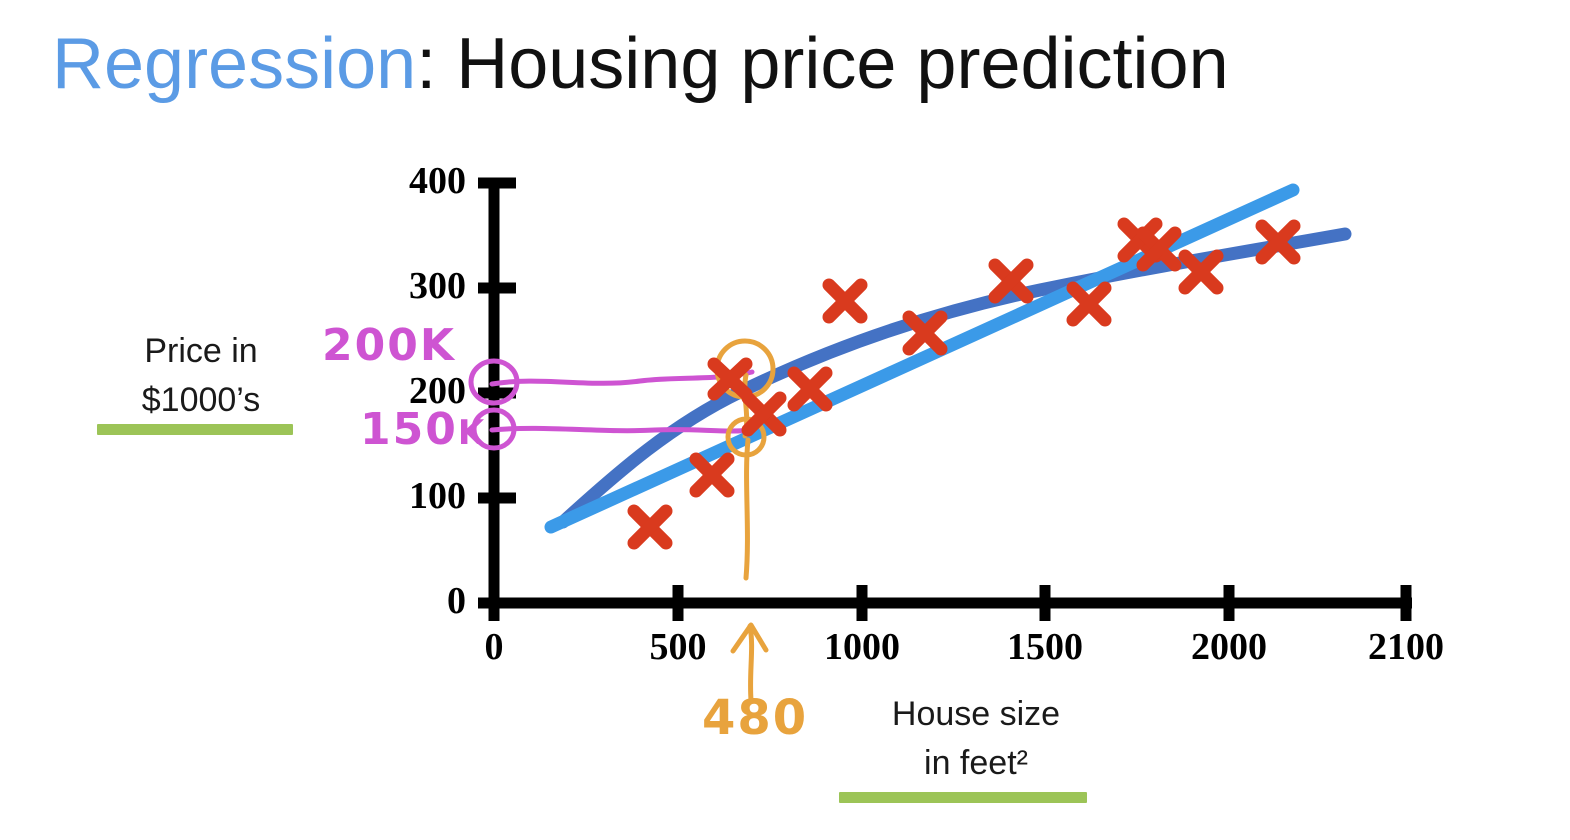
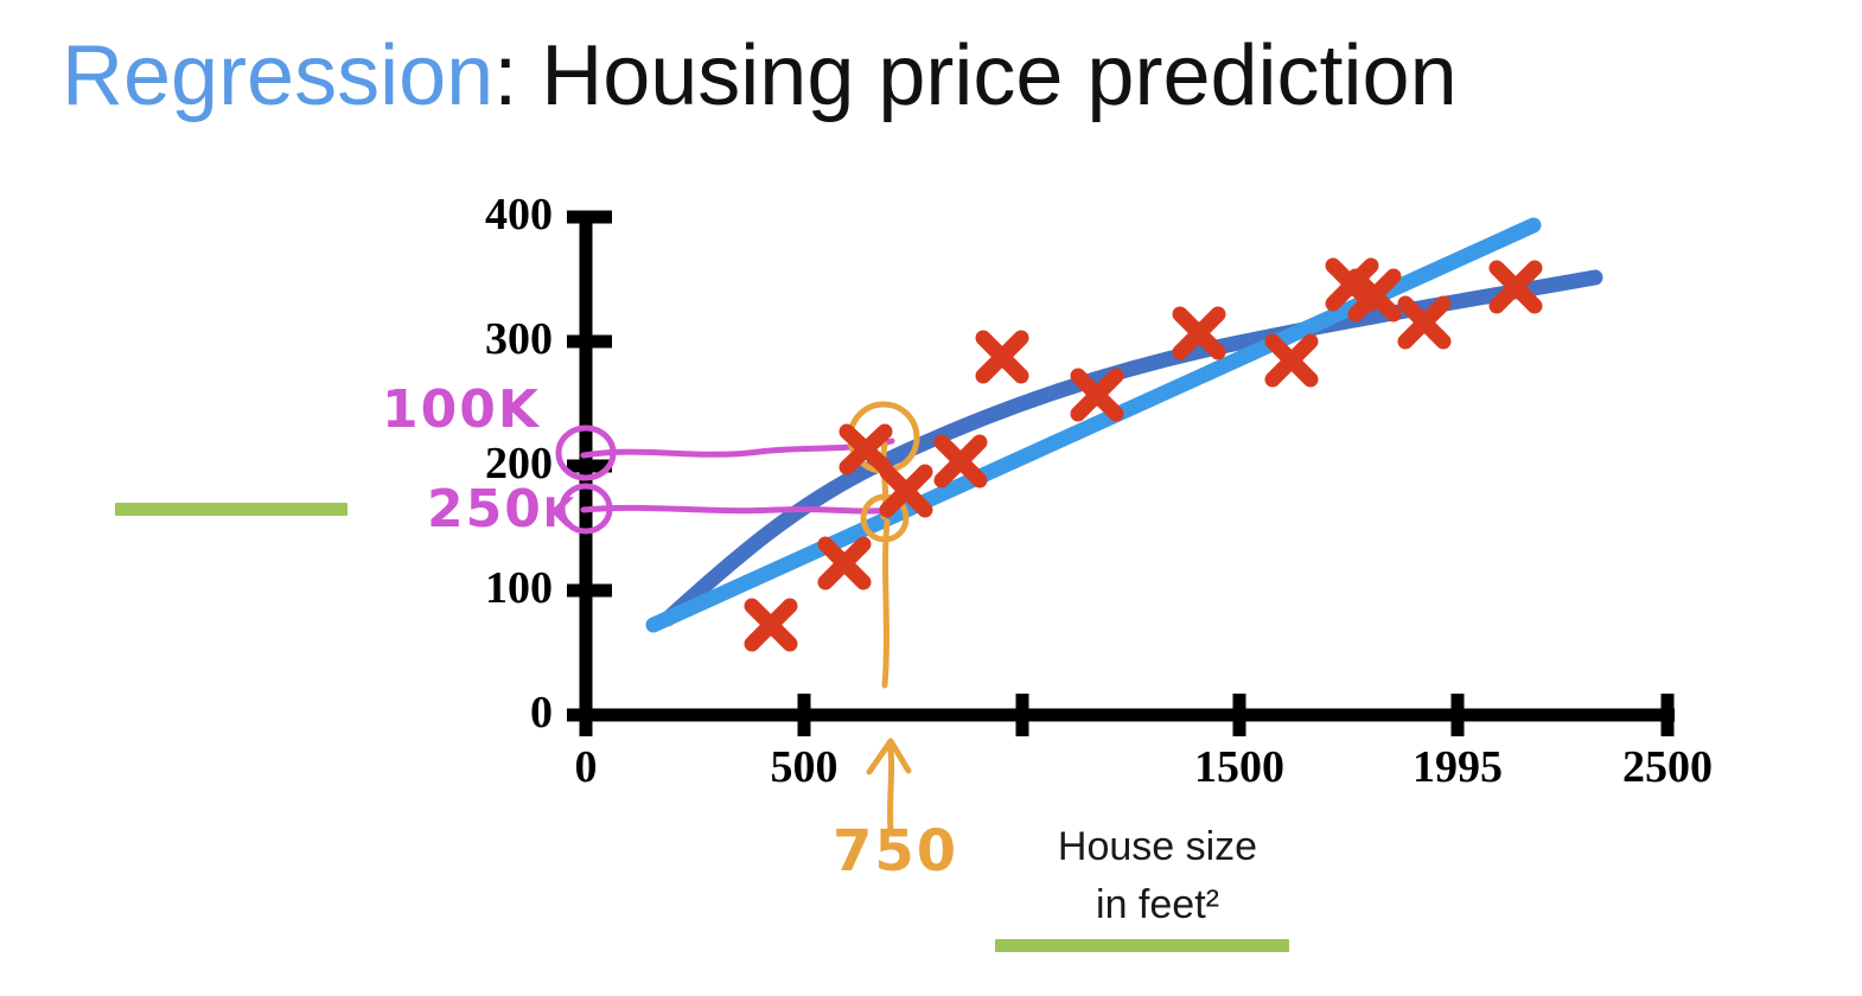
  Regression: Housing price prediction
- Price in
- $1000’s
  House size
  in feet²
  400
  300
  200
  100
  0
  0
  500
- 1000
  1500
- 2000
+ 1995
- 2100
+ 2500
- 200K
+ 100K
- 150K
+ 250K
- 480
+ 750
